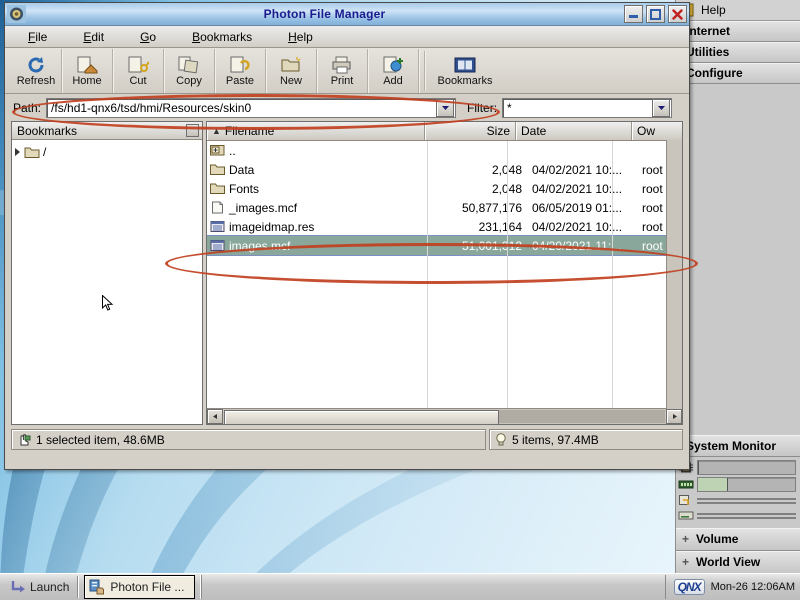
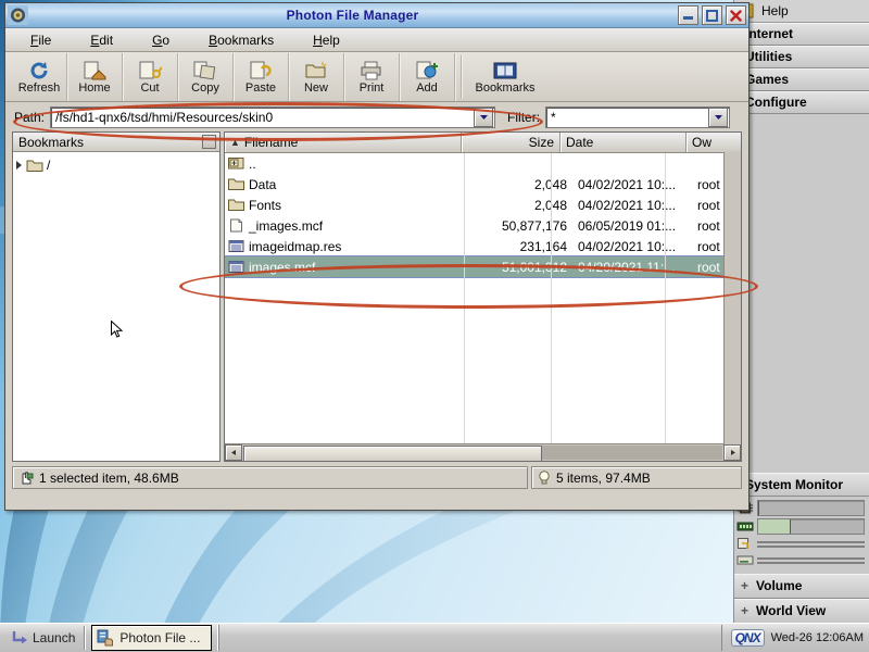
  Help
  nternet
  Utilities
+ Games
  Configure
  System Monitor
  +
  Volume
  +
  World View
  Photon File Manager
  File
  Edit
  Go
  Bookmarks
  Help
  Refresh
  Home
  Cut
  Copy
  Paste
  New
  Print
  Add
  Bookmarks
  Path:
  /fs/hd1-qnx6/tsd/hmi/Resources/skin0
  Filter:
  *
  Bookmarks
  /
  ▲
  Filename
  Size
  Date
  Ow
  ..
  Data
  2,048
  04/02/2021 10:...
  root
  Fonts
  2,048
  04/02/2021 10:...
  root
  _images.mcf
  50,877,176
  06/05/2019 01:...
  root
  imageidmap.res
  231,164
  04/02/2021 10:...
  root
  images.mcf
  51,001,312
  04/20/2021 11:..
  root
  1 selected item, 48.6MB
  5 items, 97.4MB
  Launch
  Photon File ...
  QNX
- Mon-26 12:06AM
+ Wed-26 12:06AM
